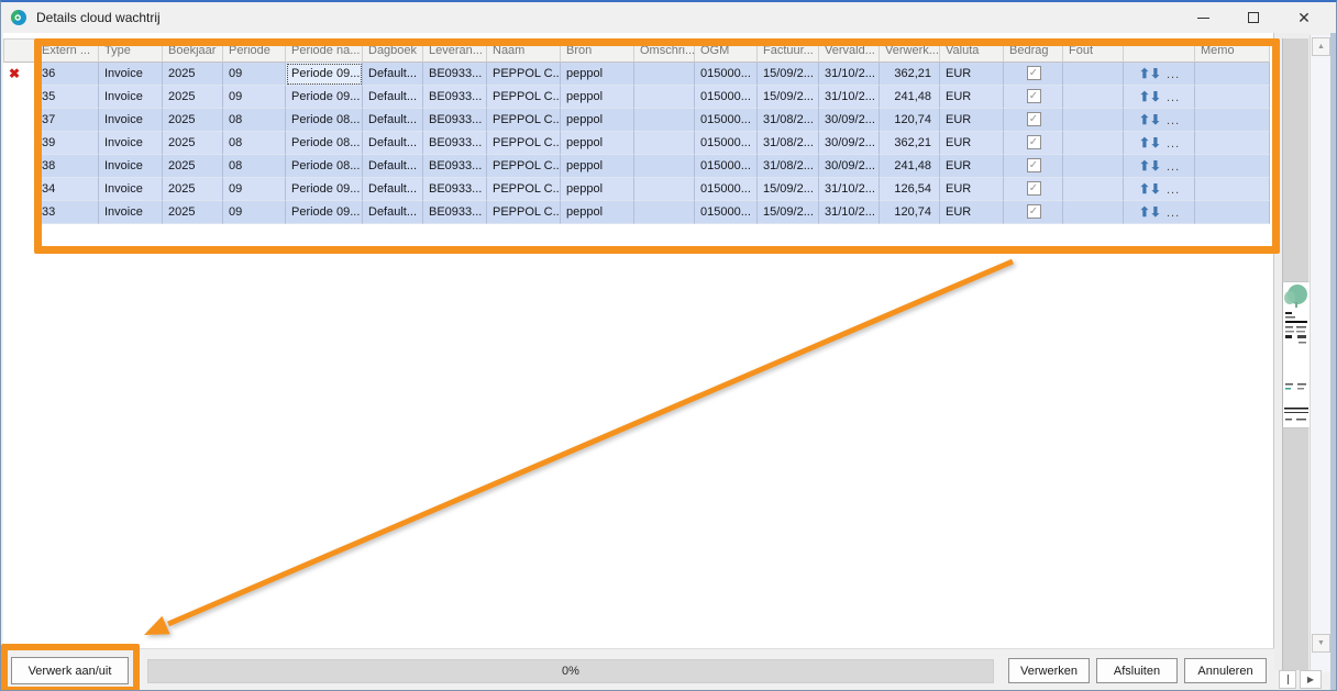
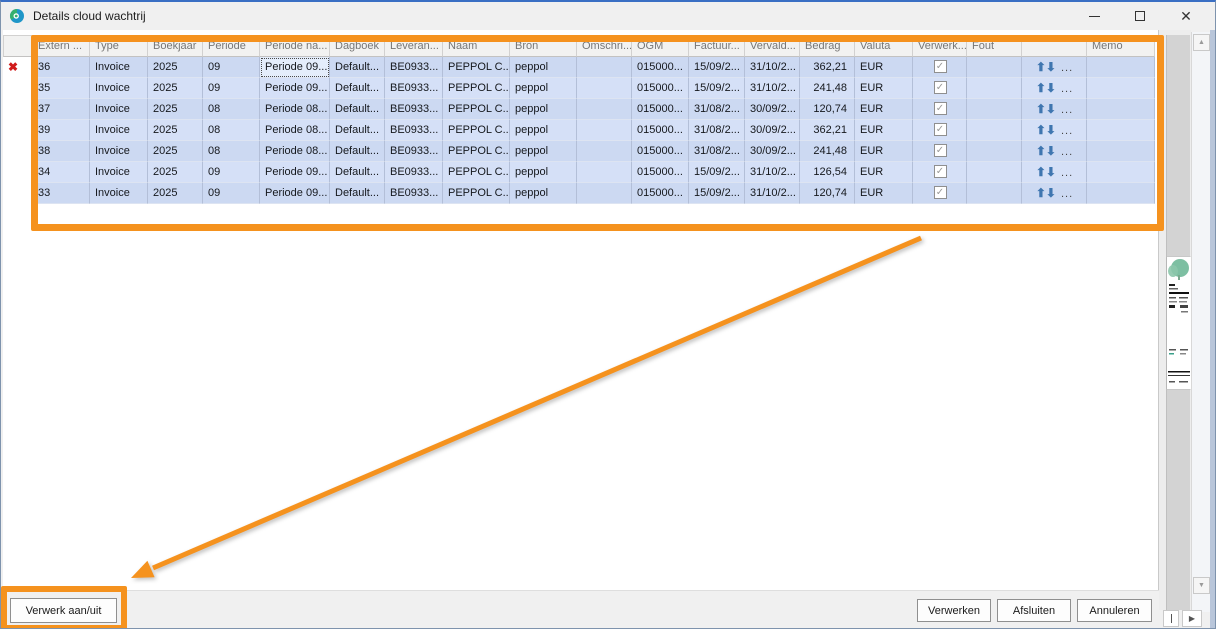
  Details cloud wachtrij
  ✕
  Extern ...
  Type
  Boekjaar
  Periode
  Periode na...
  Dagboek
  Leveran...
  Naam
  Bron
  Omschri...
  OGM
  Factuur...
  Vervald...
- Verwerk...
+ Bedrag
  Valuta
- Bedrag
+ Verwerk...
  Fout
  Memo
  ✖
  36
  Invoice
  2025
  09
  Periode 09...
  Default...
  BE0933...
  PEPPOL C..
  peppol
  015000...
  15/09/2...
  31/10/2...
  362,21
  EUR
  ✓
  ⬆⬇ ...
  35
  Invoice
  2025
  09
  Periode 09...
  Default...
  BE0933...
  PEPPOL C..
  peppol
  015000...
  15/09/2...
  31/10/2...
  241,48
  EUR
  ✓
  ⬆⬇ ...
  37
  Invoice
  2025
  08
  Periode 08...
  Default...
  BE0933...
  PEPPOL C..
  peppol
  015000...
  31/08/2...
  30/09/2...
  120,74
  EUR
  ✓
  ⬆⬇ ...
  39
  Invoice
  2025
  08
  Periode 08...
  Default...
  BE0933...
  PEPPOL C..
  peppol
  015000...
  31/08/2...
  30/09/2...
  362,21
  EUR
  ✓
  ⬆⬇ ...
  38
  Invoice
  2025
  08
  Periode 08...
  Default...
  BE0933...
  PEPPOL C..
  peppol
  015000...
  31/08/2...
  30/09/2...
  241,48
  EUR
  ✓
  ⬆⬇ ...
  34
  Invoice
  2025
  09
  Periode 09...
  Default...
  BE0933...
  PEPPOL C..
  peppol
  015000...
  15/09/2...
  31/10/2...
  126,54
  EUR
  ✓
  ⬆⬇ ...
  33
  Invoice
  2025
  09
  Periode 09...
  Default...
  BE0933...
  PEPPOL C..
  peppol
  015000...
  15/09/2...
  31/10/2...
  120,74
  EUR
  ✓
  ⬆⬇ ...
  ▶
  Verwerk aan/uit
- 0%
  Verwerken
  Afsluiten
  Annuleren
